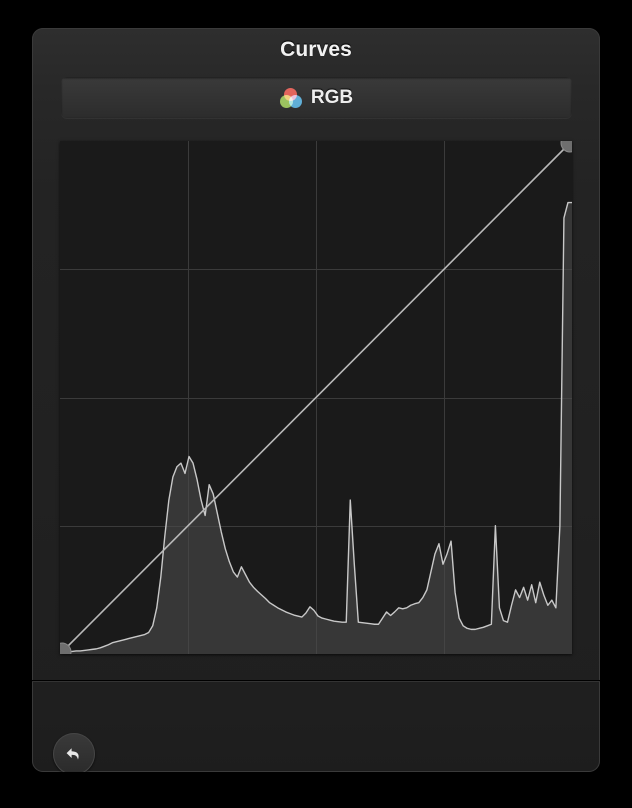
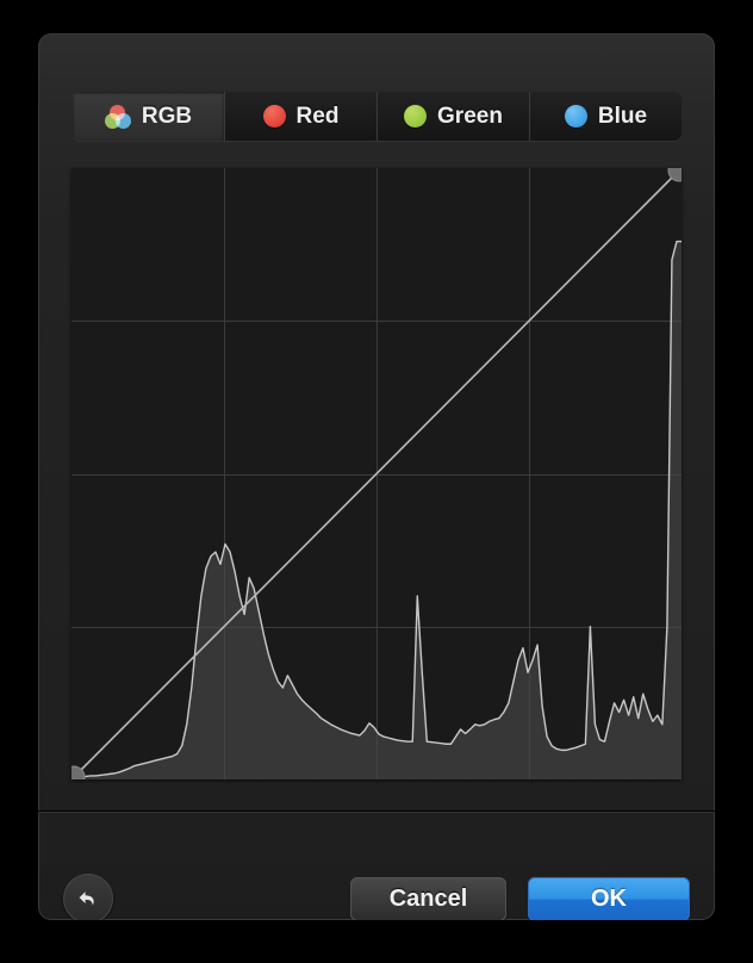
- Curves
  RGB
+ Red
+ Green
+ Blue
+ Cancel
+ OK
